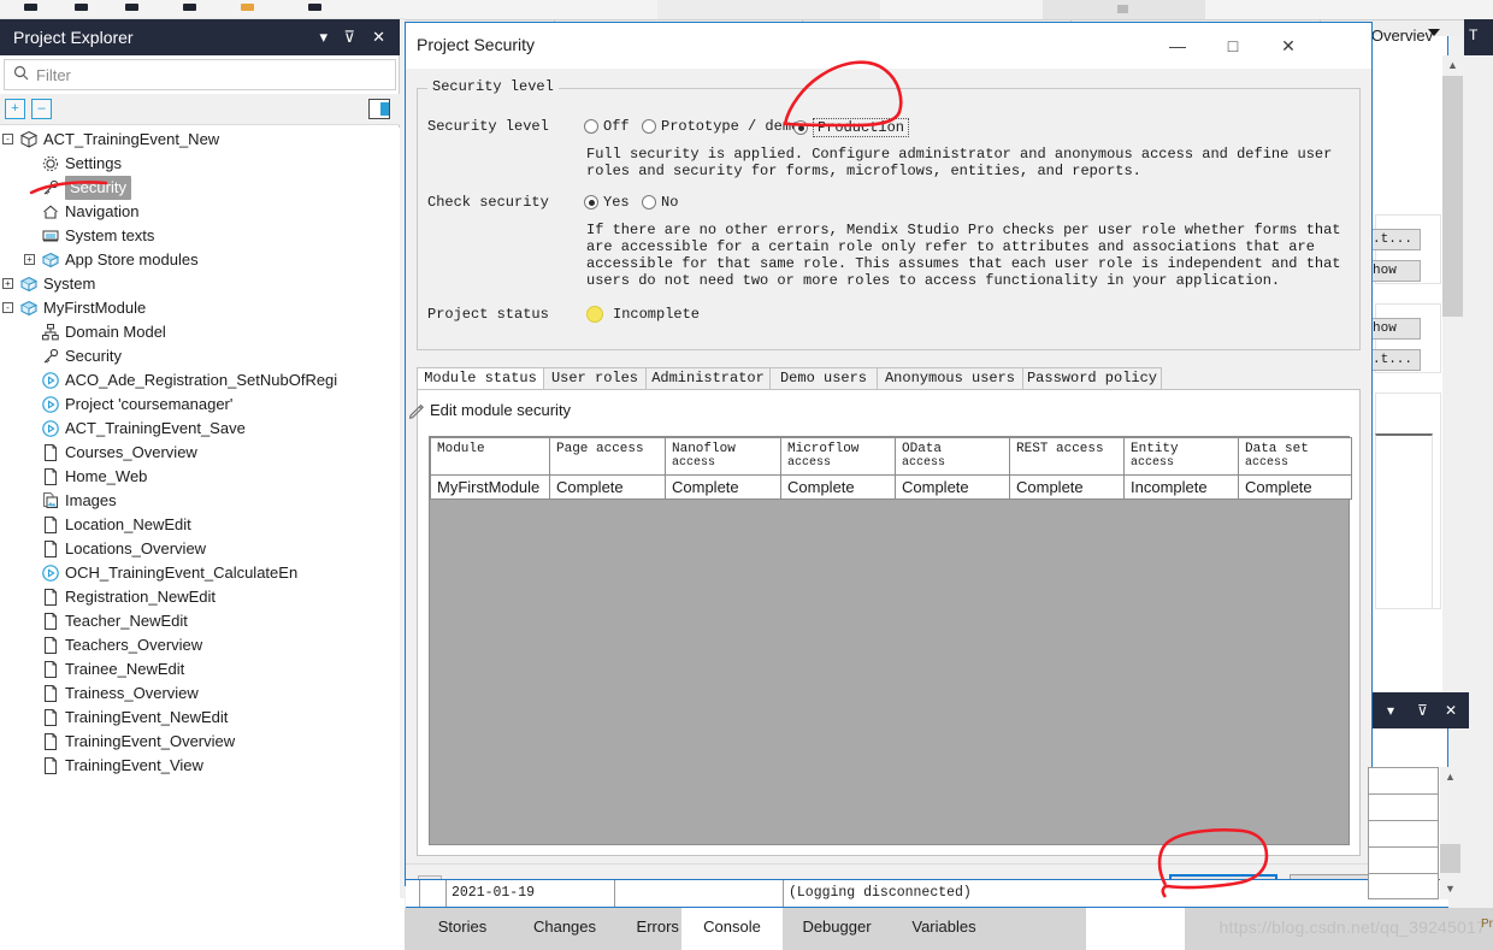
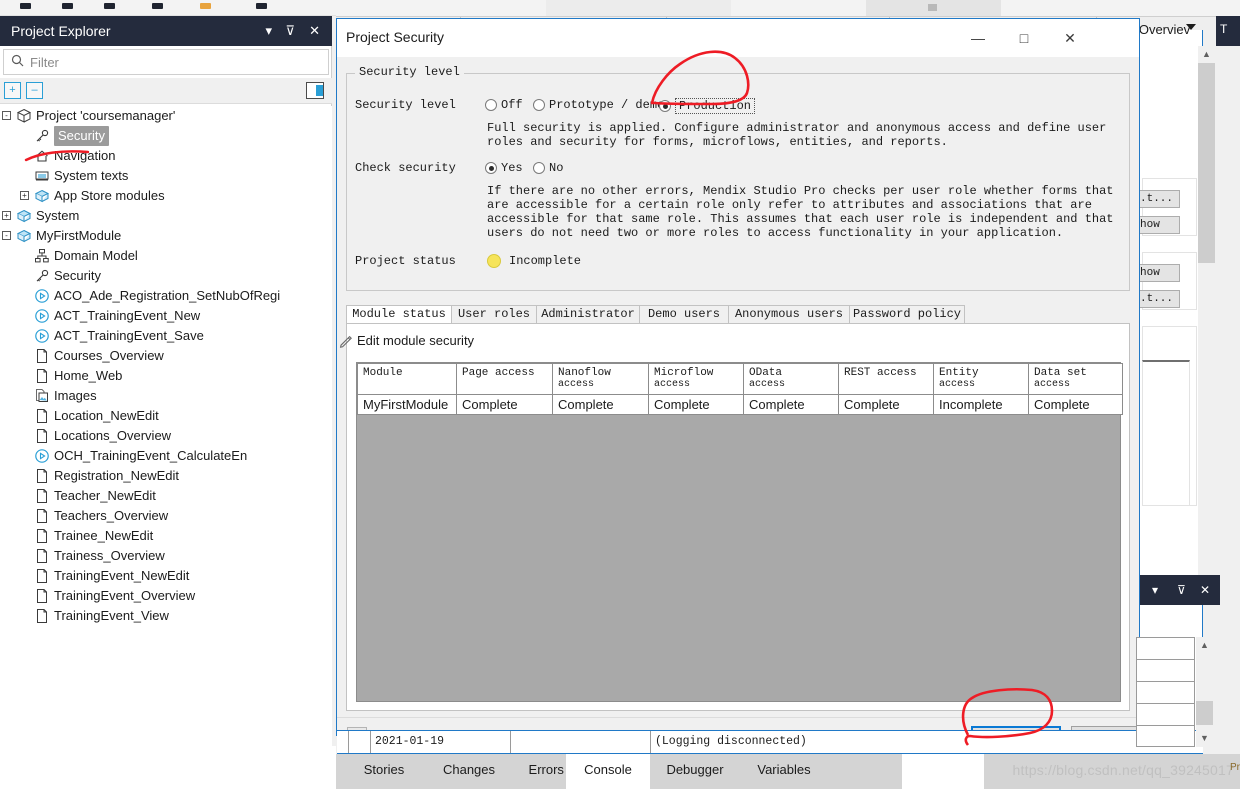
  .t...
  how
  how
  .t...
  ▲
  Overviev
  T
  Project Explorer
  ▾
  ⊽
  ✕
  Filter
  +
  –
  -
- ACT_TrainingEvent_New
+ Project 'coursemanager'
- Settings
  Security
  Navigation
  System texts
  +
  App Store modules
  +
  System
  -
  MyFirstModule
  Domain Model
  Security
  ACO_Ade_Registration_SetNubOfRegi
- Project 'coursemanager'
+ ACT_TrainingEvent_New
  ACT_TrainingEvent_Save
  Courses_Overview
  Home_Web
  Images
  Location_NewEdit
  Locations_Overview
  OCH_TrainingEvent_CalculateEn
  Registration_NewEdit
  Teacher_NewEdit
  Teachers_Overview
  Trainee_NewEdit
  Trainess_Overview
  TrainingEvent_NewEdit
  TrainingEvent_Overview
  TrainingEvent_View
  Project Security
  —
  □
  ✕
  Security level
  Security level
  Off
  Prototype / dem
  Production
  Full security is applied. Configure administrator and anonymous access and define user roles and security for forms, microflows, entities, and reports.
  Check security
  Yes
  No
  If there are no other errors, Mendix Studio Pro checks per user role whether forms that are accessible for a certain role only refer to attributes and associations that are accessible for that same role. This assumes that each user role is independent and that users do not need two or more roles to access functionality in your application.
  Project status
  Incomplete
  Module status
  User roles
  Administrator
  Demo users
  Anonymous users
  Password policy
  Edit module security
  Module	Page access	Nanoflowaccess	Microflowaccess	ODataaccess	REST access	Entityaccess	Data setaccess
  MyFirstModule	Complete	Complete	Complete	Complete	Complete	Incomplete	Complete
  (Logging disconnected)
  Stories
  Changes
  Console
  Debugger
  Variables
  https://blog.csdn.net/qq_39245017
  Pr
  ▾
  ⊽
  ✕
  ▲
  ▼
